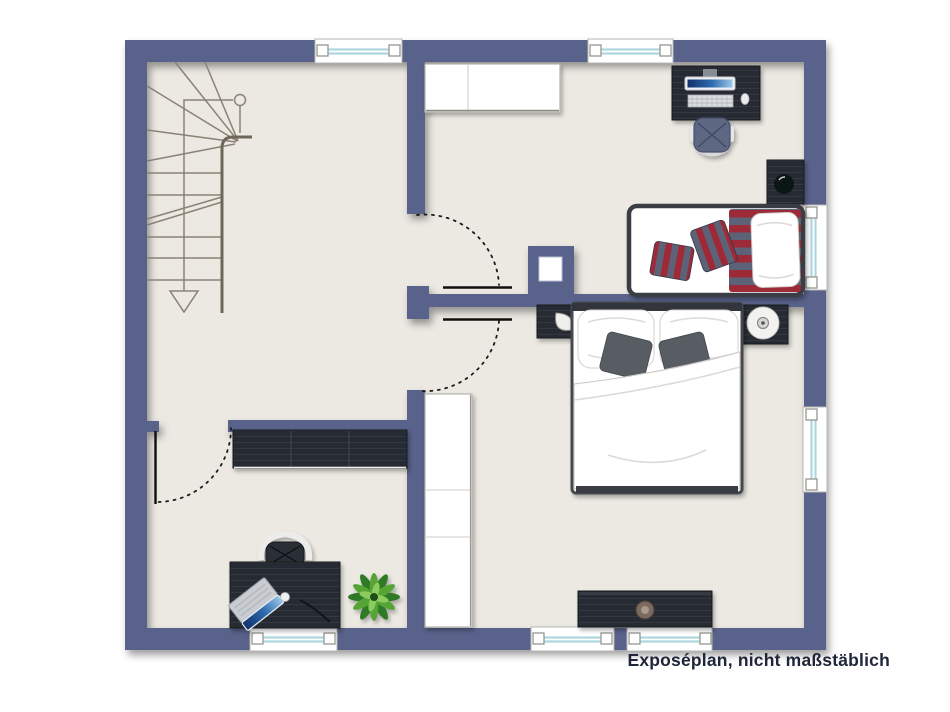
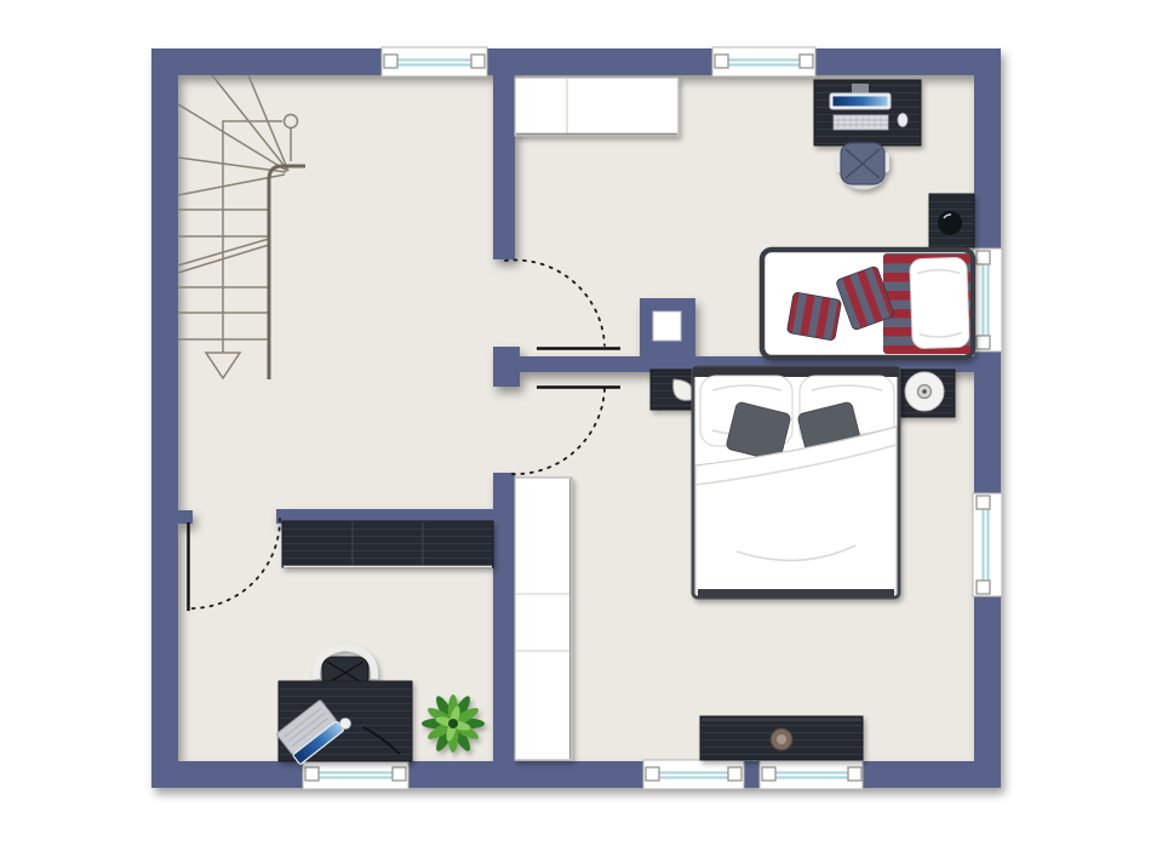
- Exposéplan, nicht maßstäblich
